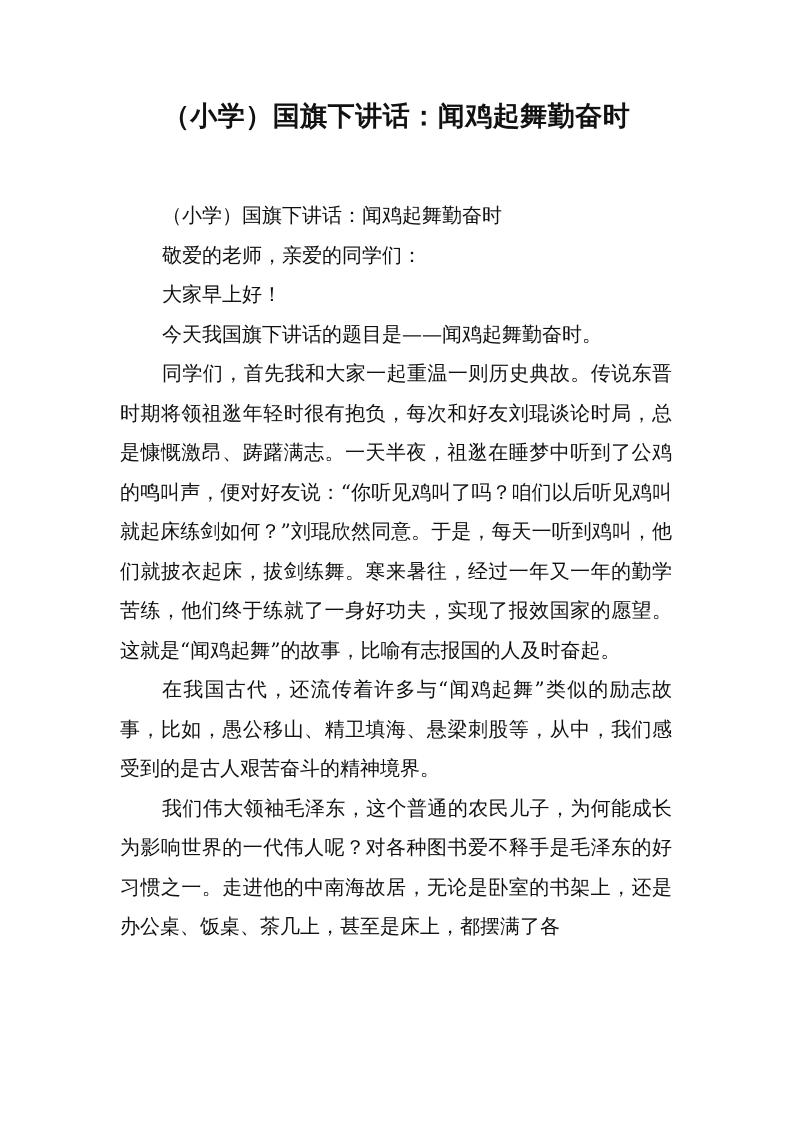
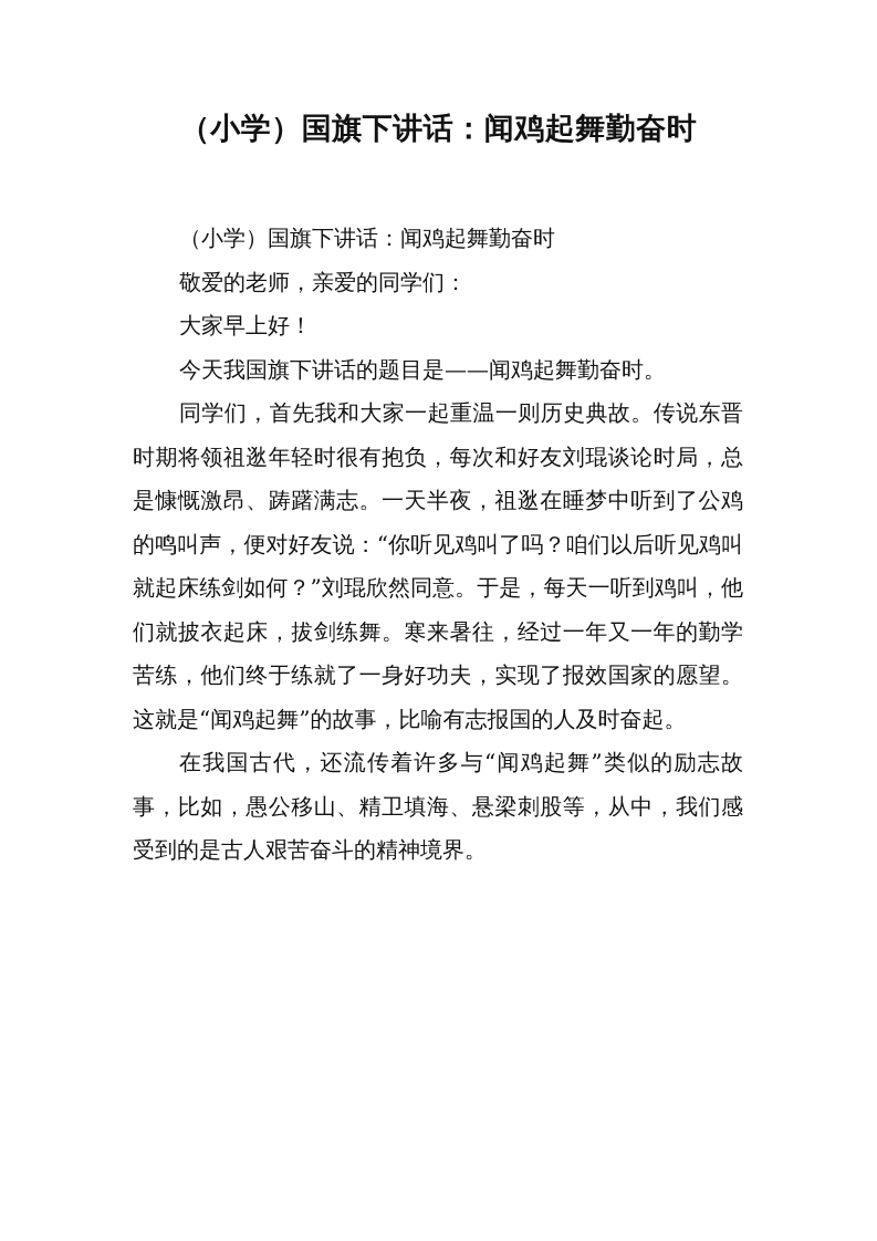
  （小学）国旗下讲话：闻鸡起舞勤奋时
  （小学）国旗下讲话：闻鸡起舞勤奋时
  敬爱的老师，亲爱的同学们：
  大家早上好！
  今天我国旗下讲话的题目是——闻鸡起舞勤奋时。
  同学们，首先我和大家一起重温一则历史典故。传说东晋时期将领祖逖年轻时很有抱负，每次和好友刘琨谈论时局，总是慷慨激昂、踌躇满志。一天半夜，祖逖在睡梦中听到了公鸡的鸣叫声，便对好友说：“你听见鸡叫了吗？咱们以后听见鸡叫就起床练剑如何？”刘琨欣然同意。于是，每天一听到鸡叫，他们就披衣起床，拔剑练舞。寒来暑往，经过一年又一年的勤学苦练，他们终于练就了一身好功夫，实现了报效国家的愿望。这就是“闻鸡起舞”的故事，比喻有志报国的人及时奋起。
  在我国古代，还流传着许多与“闻鸡起舞”类似的励志故事，比如，愚公移山、精卫填海、悬梁刺股等，从中，我们感受到的是古人艰苦奋斗的精神境界。
- 我们伟大领袖毛泽东，这个普通的农民儿子，为何能成长为影响世界的一代伟人呢？对各种图书爱不释手是毛泽东的好习惯之一。走进他的中南海故居，无论是卧室的书架上，还是办公桌、饭桌、茶几上，甚至是床上，都摆满了各
